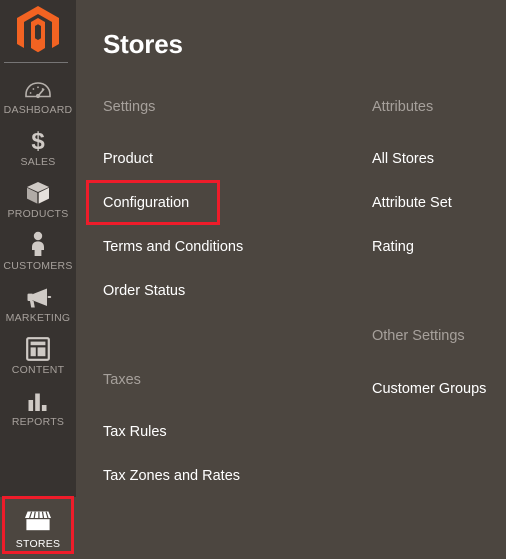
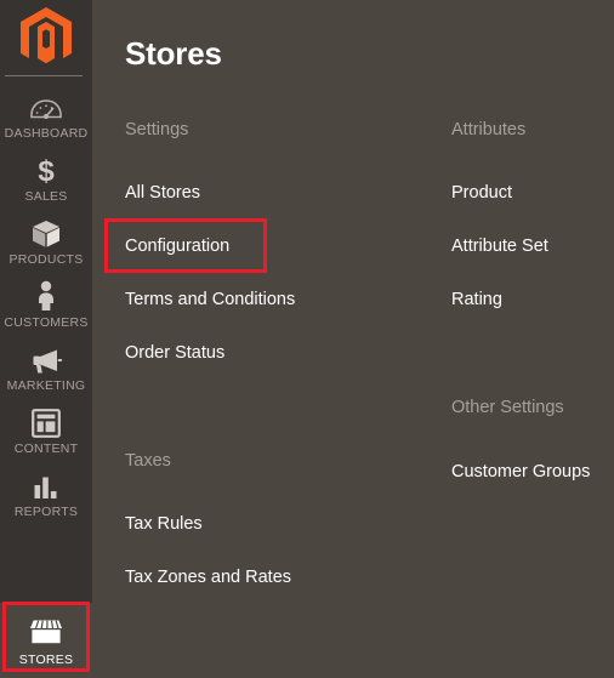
  DASHBOARD
  $
  SALES
  PRODUCTS
  CUSTOMERS
  MARKETING
  CONTENT
  REPORTS
  STORES
  Stores
  Settings
- Product
+ All Stores
  Configuration
  Terms and Conditions
  Order Status
  Taxes
  Tax Rules
  Tax Zones and Rates
  Attributes
- All Stores
+ Product
  Attribute Set
  Rating
  Other Settings
  Customer Groups
